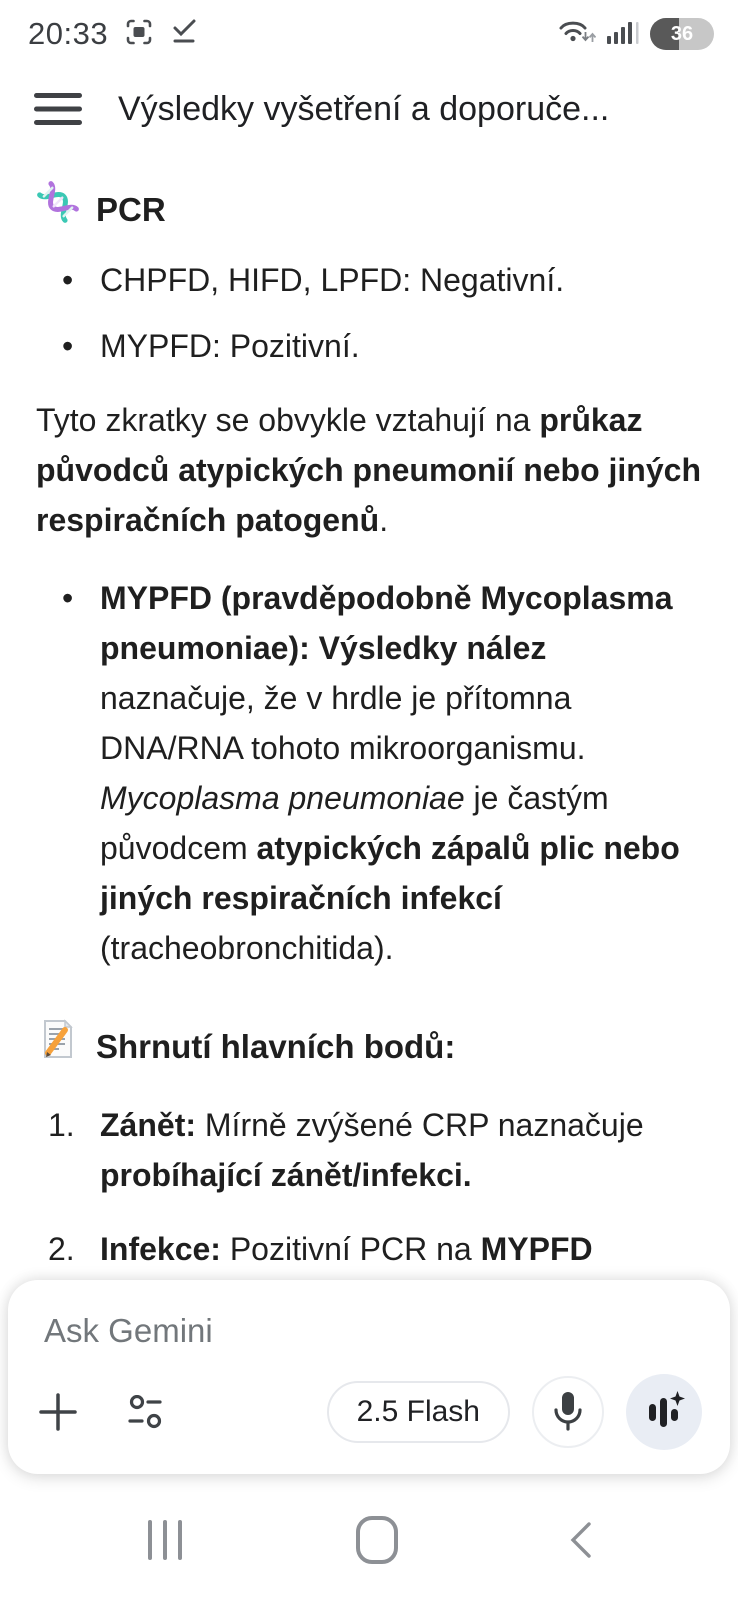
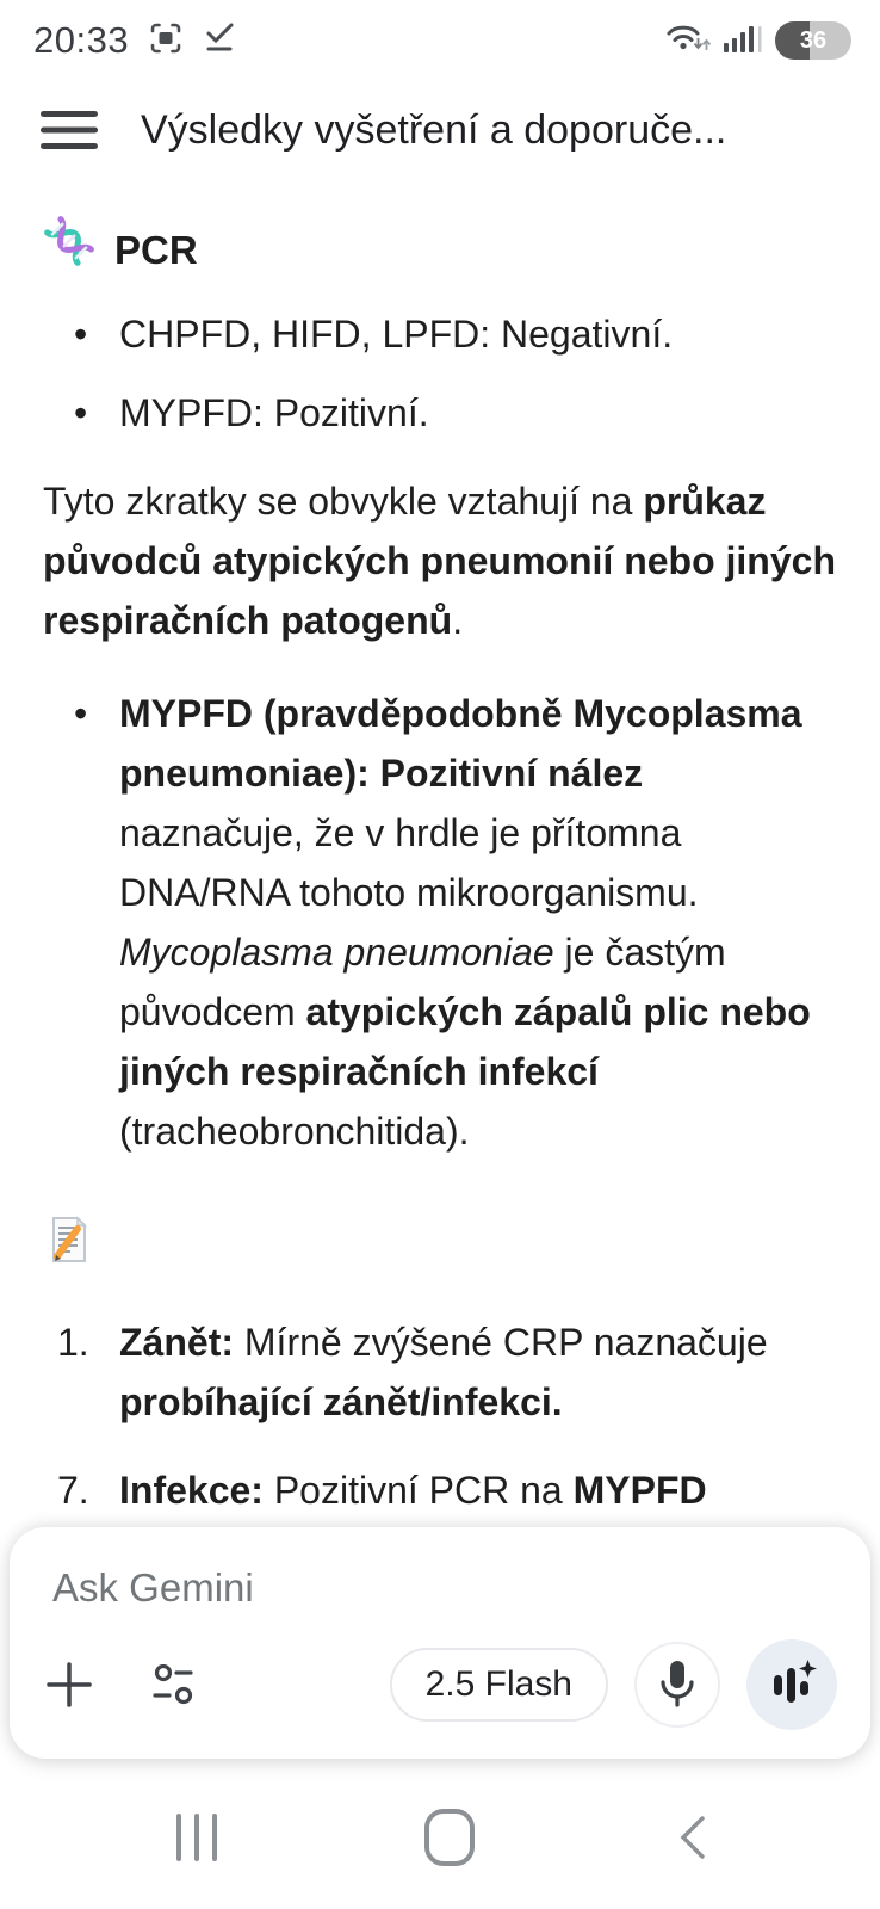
  20:33
  36
  Výsledky vyšetření a doporuče...
  PCR
  CHPFD, HIFD, LPFD: Negativní.
  MYPFD: Pozitivní.
  Tyto zkratky se obvykle vztahují na průkaz původců atypických pneumonií nebo jiných respiračních patogenů.
- MYPFD (pravděpodobně Mycoplasma pneumoniae): Výsledky nález naznačuje, že v hrdle je přítomna DNA/RNA tohoto mikroorganismu. Mycoplasma pneumoniae je častým původcem atypických zápalů plic nebo jiných respiračních infekcí (tracheobronchitida).
+ MYPFD (pravděpodobně Mycoplasma pneumoniae): Pozitivní nález naznačuje, že v hrdle je přítomna DNA/RNA tohoto mikroorganismu. Mycoplasma pneumoniae je častým původcem atypických zápalů plic nebo jiných respiračních infekcí (tracheobronchitida).
- Shrnutí hlavních bodů:
  1.
  Zánět: Mírně zvýšené CRP naznačuje probíhající zánět/infekci.
- 2.
+ 7.
  Ask Gemini
  2.5 Flash
